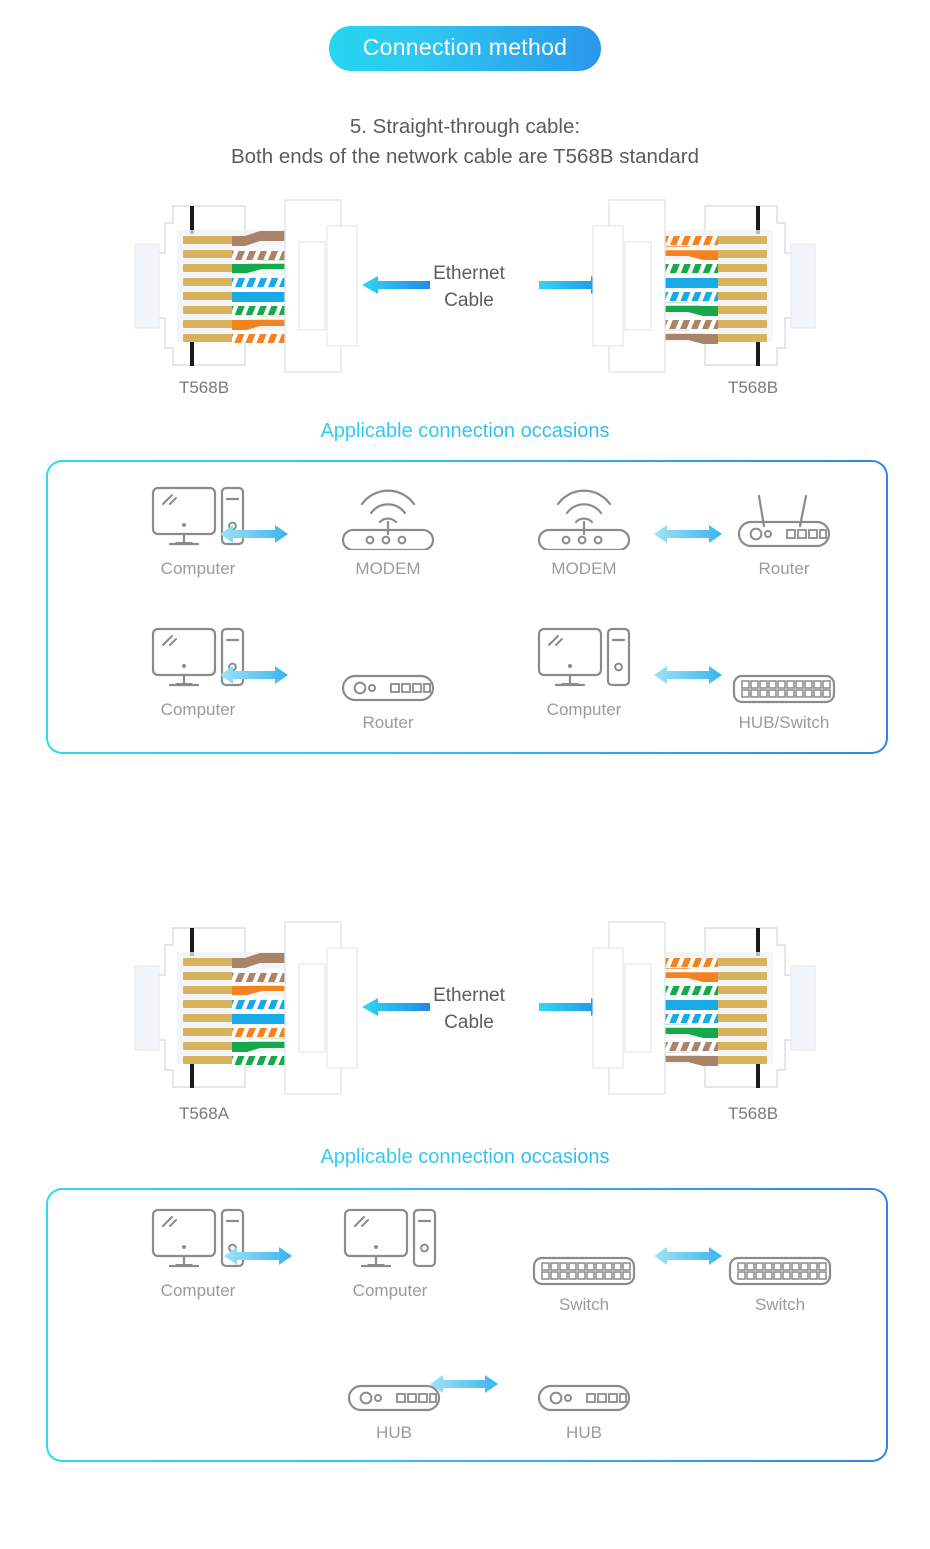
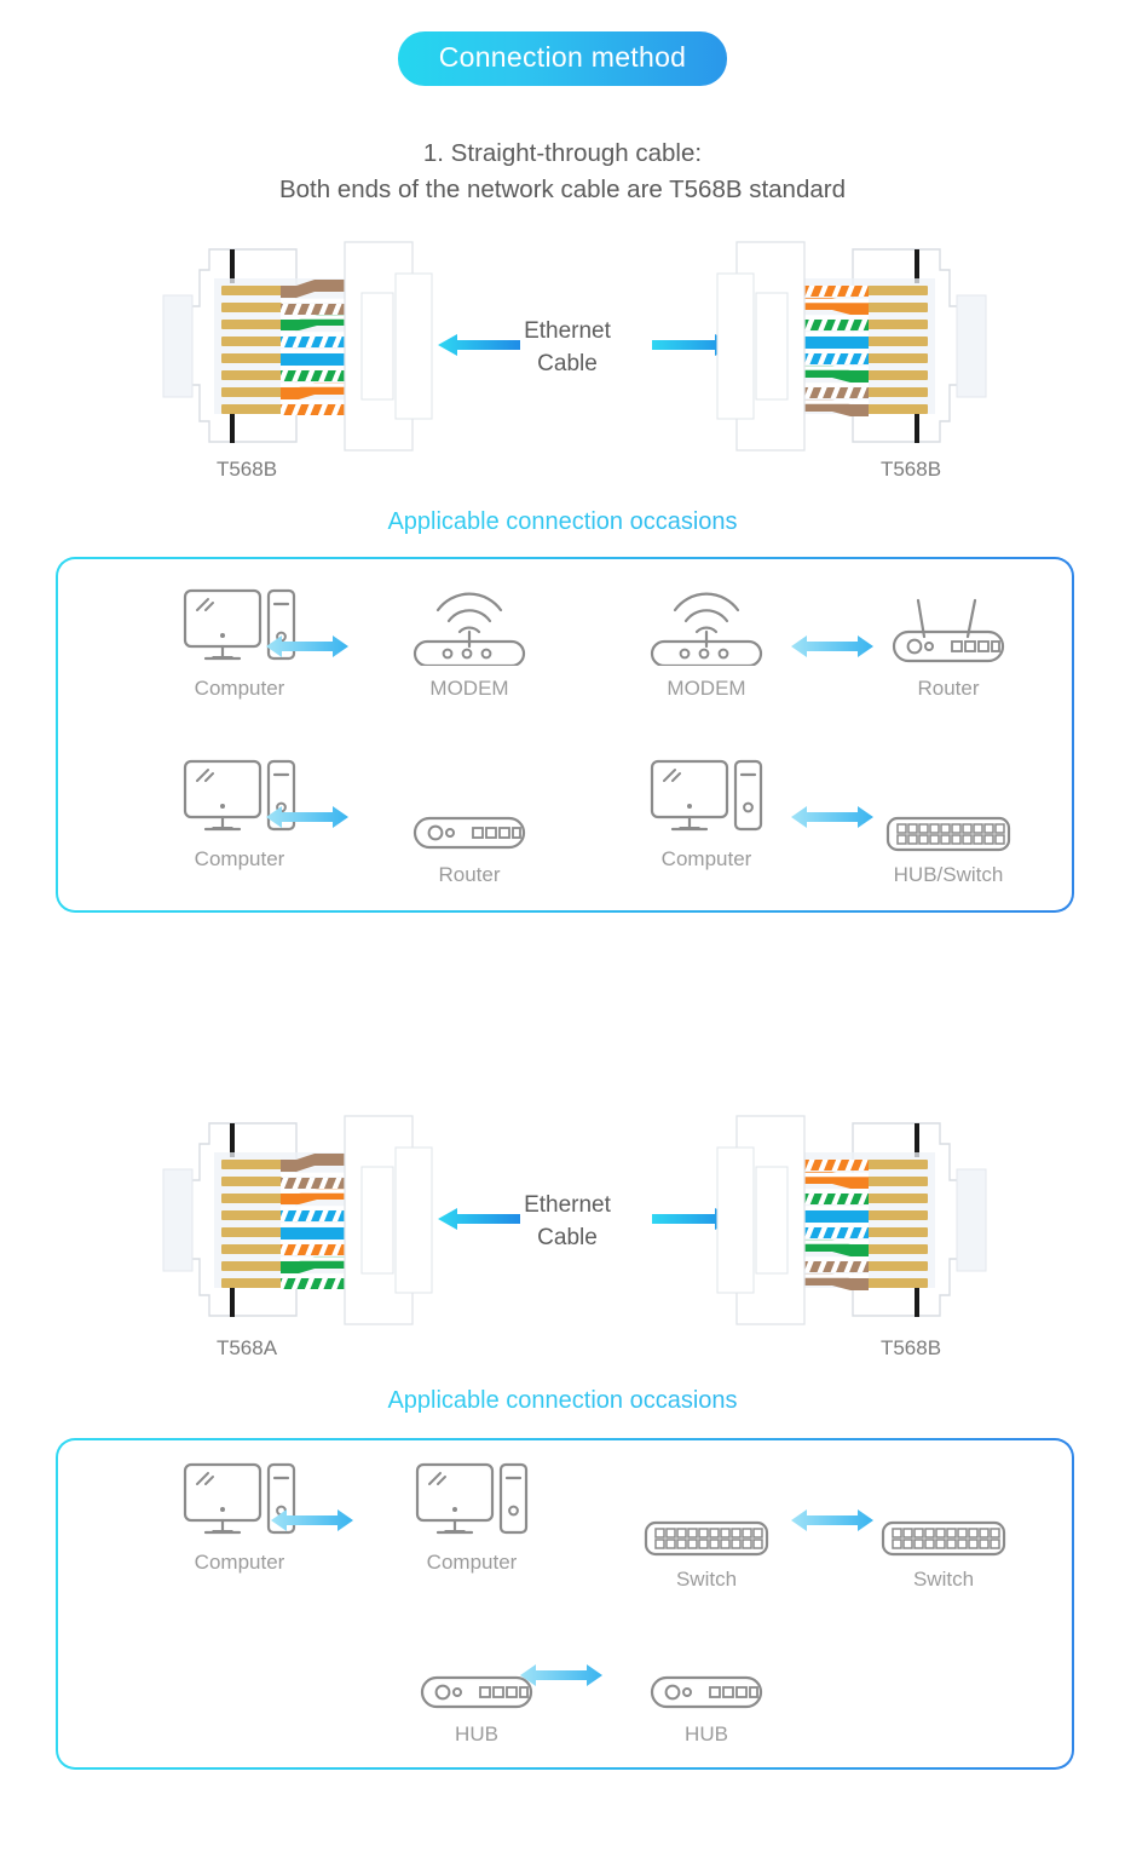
  Connection method
- 5. Straight-through cable:
+ 1. Straight-through cable:
  Both ends of the network cable are T568B standard
  Ethernet
  Cable
  T568B
  T568B
  Applicable connection occasions
  Computer
  MODEM
  MODEM
  Router
  Computer
  Router
  Computer
  HUB/Switch
  Ethernet
  Cable
  T568A
  T568B
  Applicable connection occasions
  Computer
  Computer
  Switch
  Switch
  HUB
  HUB
